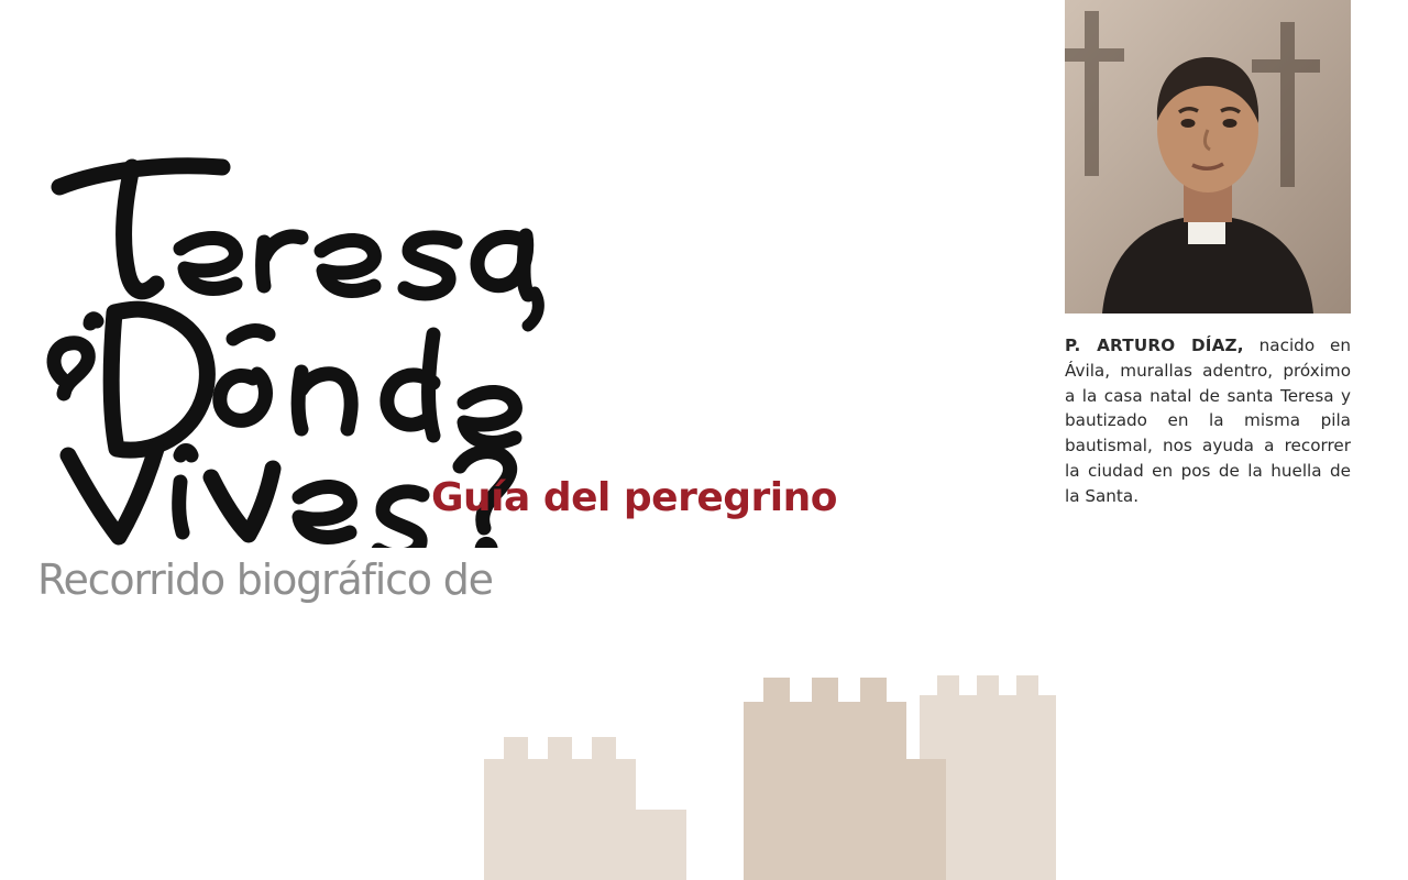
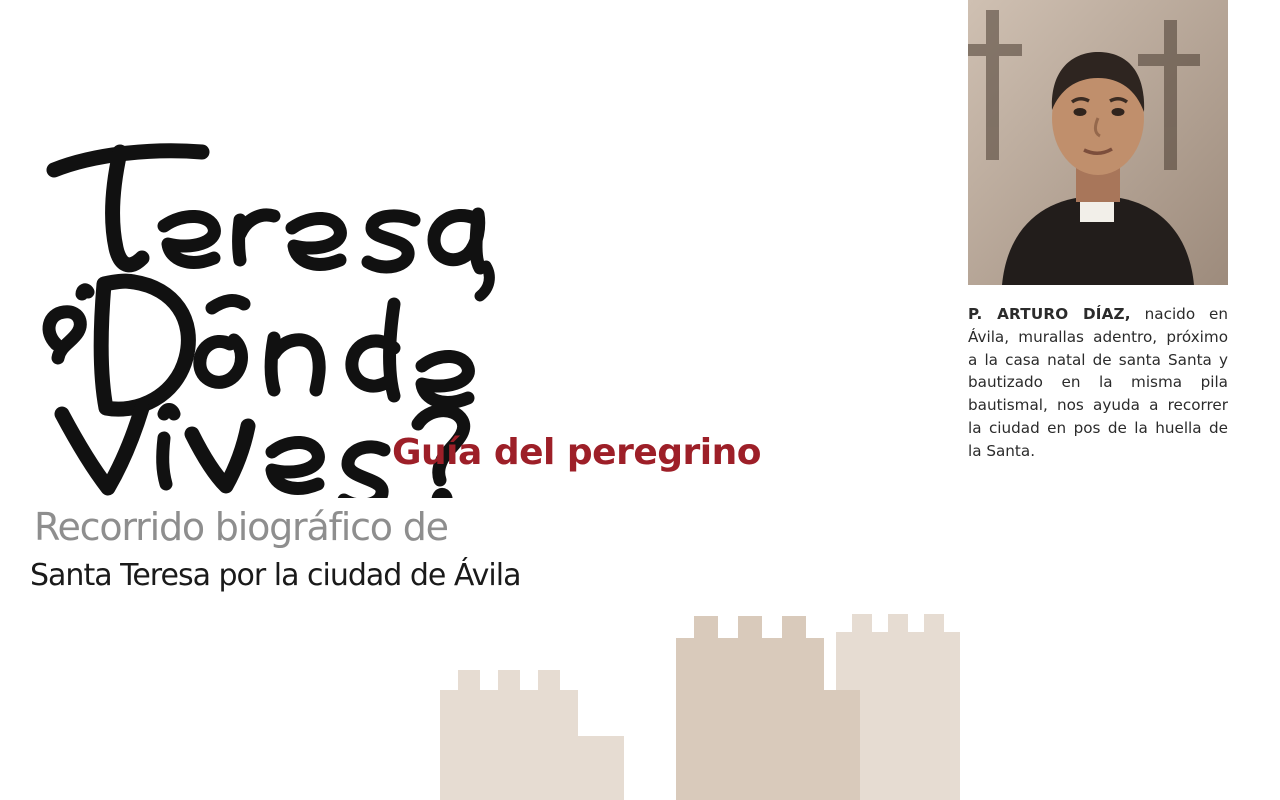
  Guía del peregrino
  Recorrido biográfico de
+ Santa Teresa por la ciudad de Ávila
- P. ARTURO DÍAZ, nacido en Ávila, murallas adentro, próximo a la casa natal de santa Teresa y bautizado en la misma pila bautismal, nos ayuda a recorrer la ciudad en pos de la huella de la Santa.
+ P. ARTURO DÍAZ, nacido en Ávila, murallas adentro, próximo a la casa natal de santa Santa y bautizado en la misma pila bautismal, nos ayuda a recorrer la ciudad en pos de la huella de la Santa.
